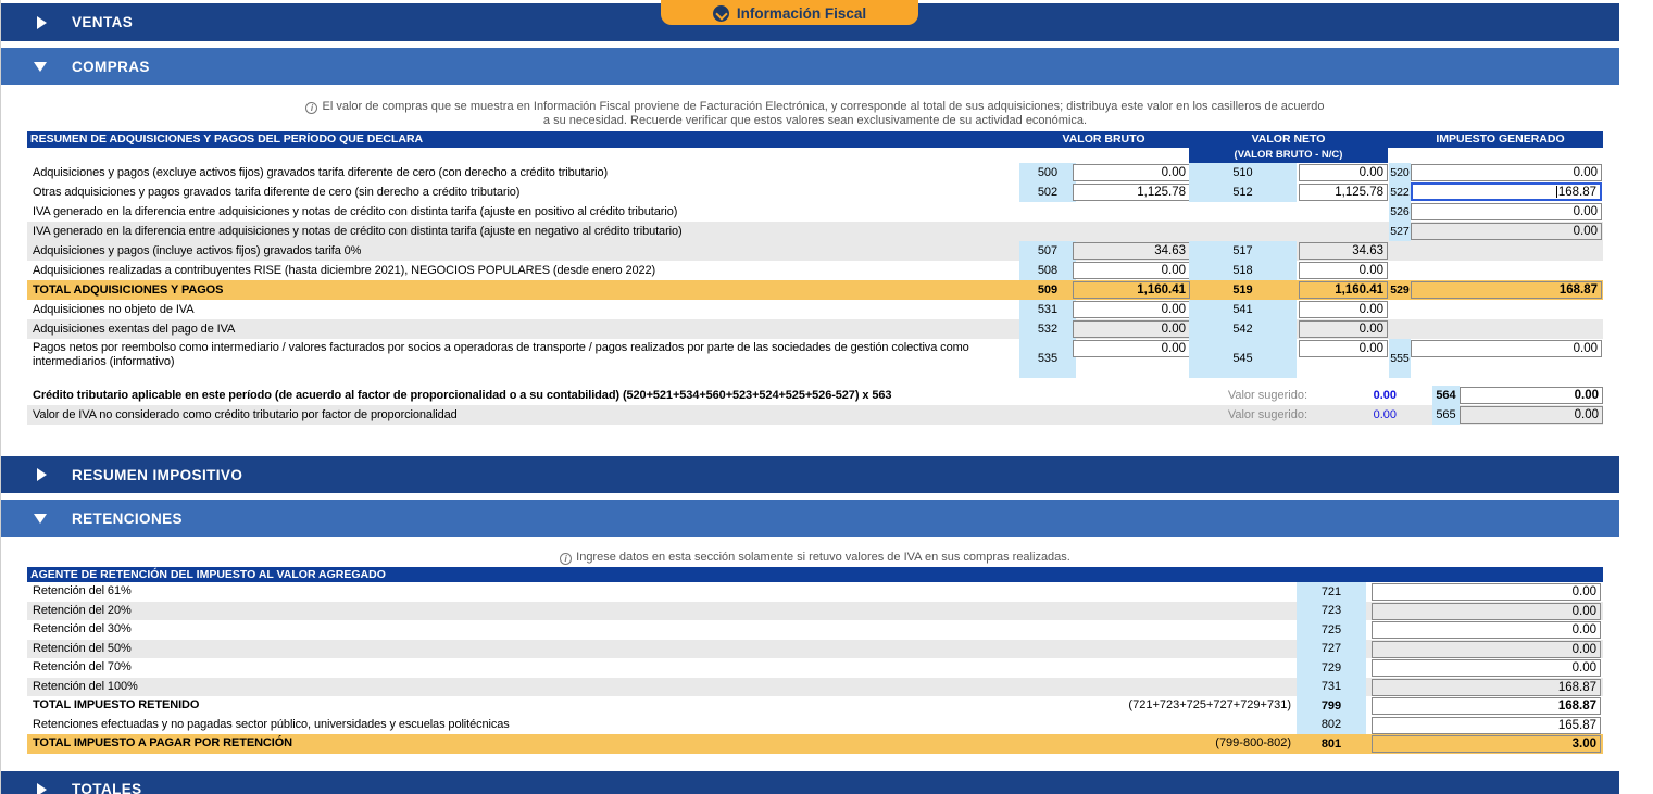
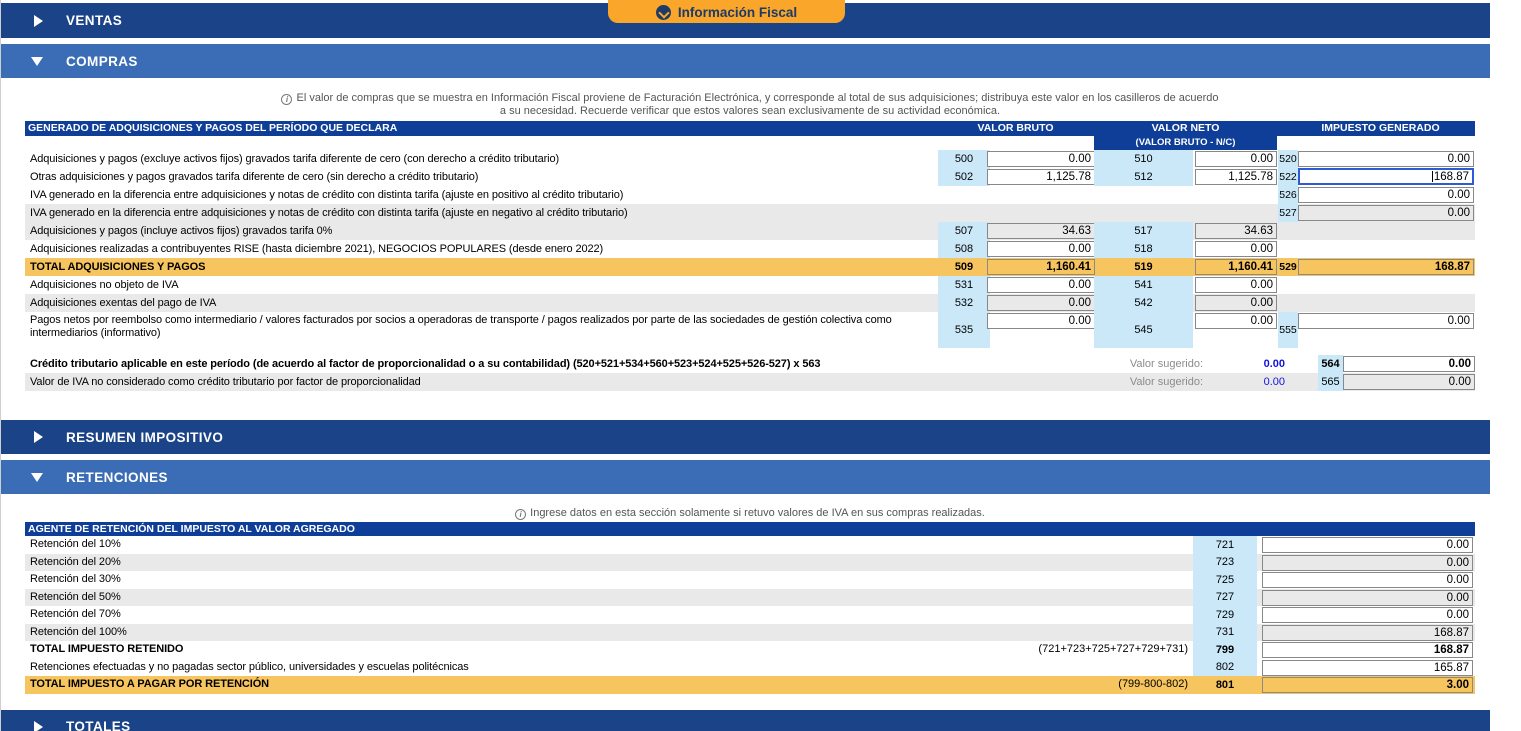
  Información Fiscal
  VENTAS
  COMPRAS
  i El valor de compras que se muestra en Información Fiscal proviene de Facturación Electrónica, y corresponde al total de sus adquisiciones; distribuya este valor en los casilleros de acuerdo
  a su necesidad. Recuerde verificar que estos valores sean exclusivamente de su actividad económica.
- RESUMEN DE ADQUISICIONES Y PAGOS DEL PERÍODO QUE DECLARA
+ GENERADO DE ADQUISICIONES Y PAGOS DEL PERÍODO QUE DECLARA
  VALOR BRUTO
  VALOR NETO
  IMPUESTO GENERADO
  (VALOR BRUTO - N/C)
  Adquisiciones y pagos (excluye activos fijos) gravados tarifa diferente de cero (con derecho a crédito tributario)
  500
  0.00
  510
  0.00
  520
  0.00
  Otras adquisiciones y pagos gravados tarifa diferente de cero (sin derecho a crédito tributario)
  502
  1,125.78
  512
  1,125.78
  522
  168.87
  IVA generado en la diferencia entre adquisiciones y notas de crédito con distinta tarifa (ajuste en positivo al crédito tributario)
  526
  0.00
  IVA generado en la diferencia entre adquisiciones y notas de crédito con distinta tarifa (ajuste en negativo al crédito tributario)
  527
  0.00
  Adquisiciones y pagos (incluye activos fijos) gravados tarifa 0%
  507
  34.63
  517
  34.63
  Adquisiciones realizadas a contribuyentes RISE (hasta diciembre 2021), NEGOCIOS POPULARES (desde enero 2022)
  508
  0.00
  518
  0.00
  TOTAL ADQUISICIONES Y PAGOS
  509
  1,160.41
  519
  1,160.41
  529
  168.87
  Adquisiciones no objeto de IVA
  531
  0.00
  541
  0.00
  Adquisiciones exentas del pago de IVA
  532
  0.00
  542
  0.00
  Pagos netos por reembolso como intermediario / valores facturados por socios a operadoras de transporte / pagos realizados por parte de las sociedades de gestión colectiva como intermediarios (informativo)
  535
  0.00
  545
  0.00
  555
  0.00
  Crédito tributario aplicable en este período (de acuerdo al factor de proporcionalidad o a su contabilidad) (520+521+534+560+523+524+525+526-527) x 563
  Valor sugerido:
  0.00
  564
  0.00
  Valor de IVA no considerado como crédito tributario por factor de proporcionalidad
  Valor sugerido:
  0.00
  565
  0.00
  RESUMEN IMPOSITIVO
  RETENCIONES
  i Ingrese datos en esta sección solamente si retuvo valores de IVA en sus compras realizadas.
  AGENTE DE RETENCIÓN DEL IMPUESTO AL VALOR AGREGADO
- Retención del 61%
+ Retención del 10%
  721
  0.00
  Retención del 20%
  723
  0.00
  Retención del 30%
  725
  0.00
  Retención del 50%
  727
  0.00
  Retención del 70%
  729
  0.00
  Retención del 100%
  731
  168.87
  TOTAL IMPUESTO RETENIDO
  (721+723+725+727+729+731)
  799
  168.87
  Retenciones efectuadas y no pagadas sector público, universidades y escuelas politécnicas
  802
  165.87
  TOTAL IMPUESTO A PAGAR POR RETENCIÓN
  (799-800-802)
  801
  3.00
  TOTALES
